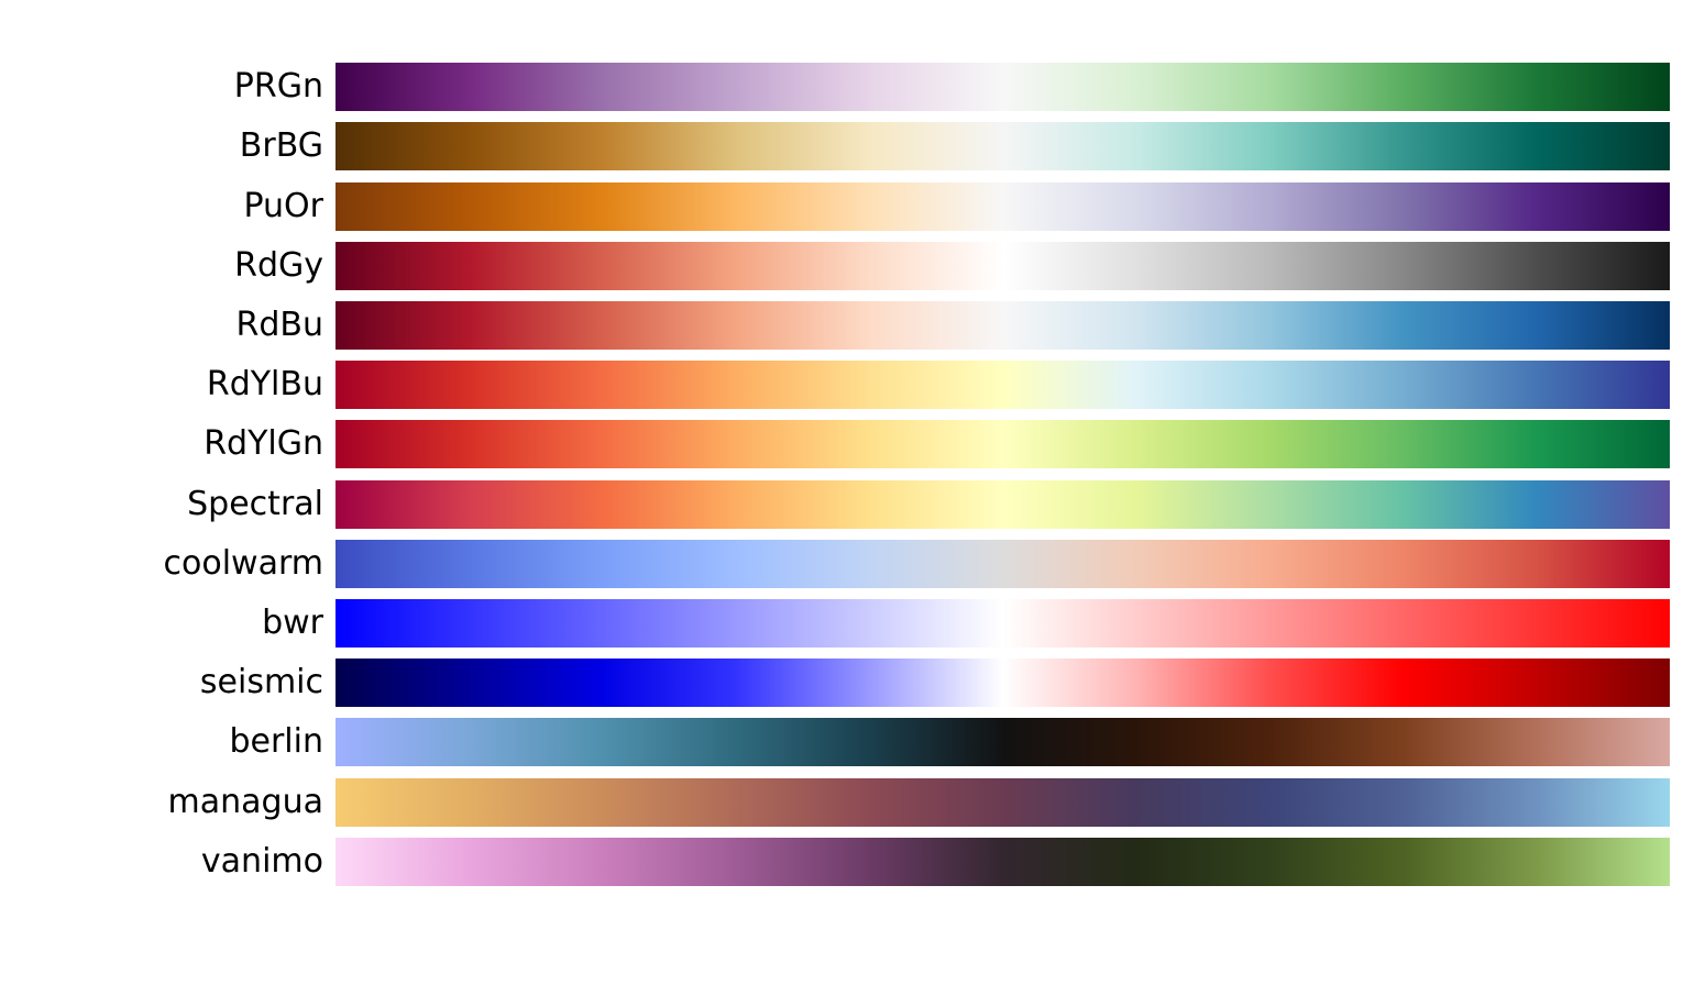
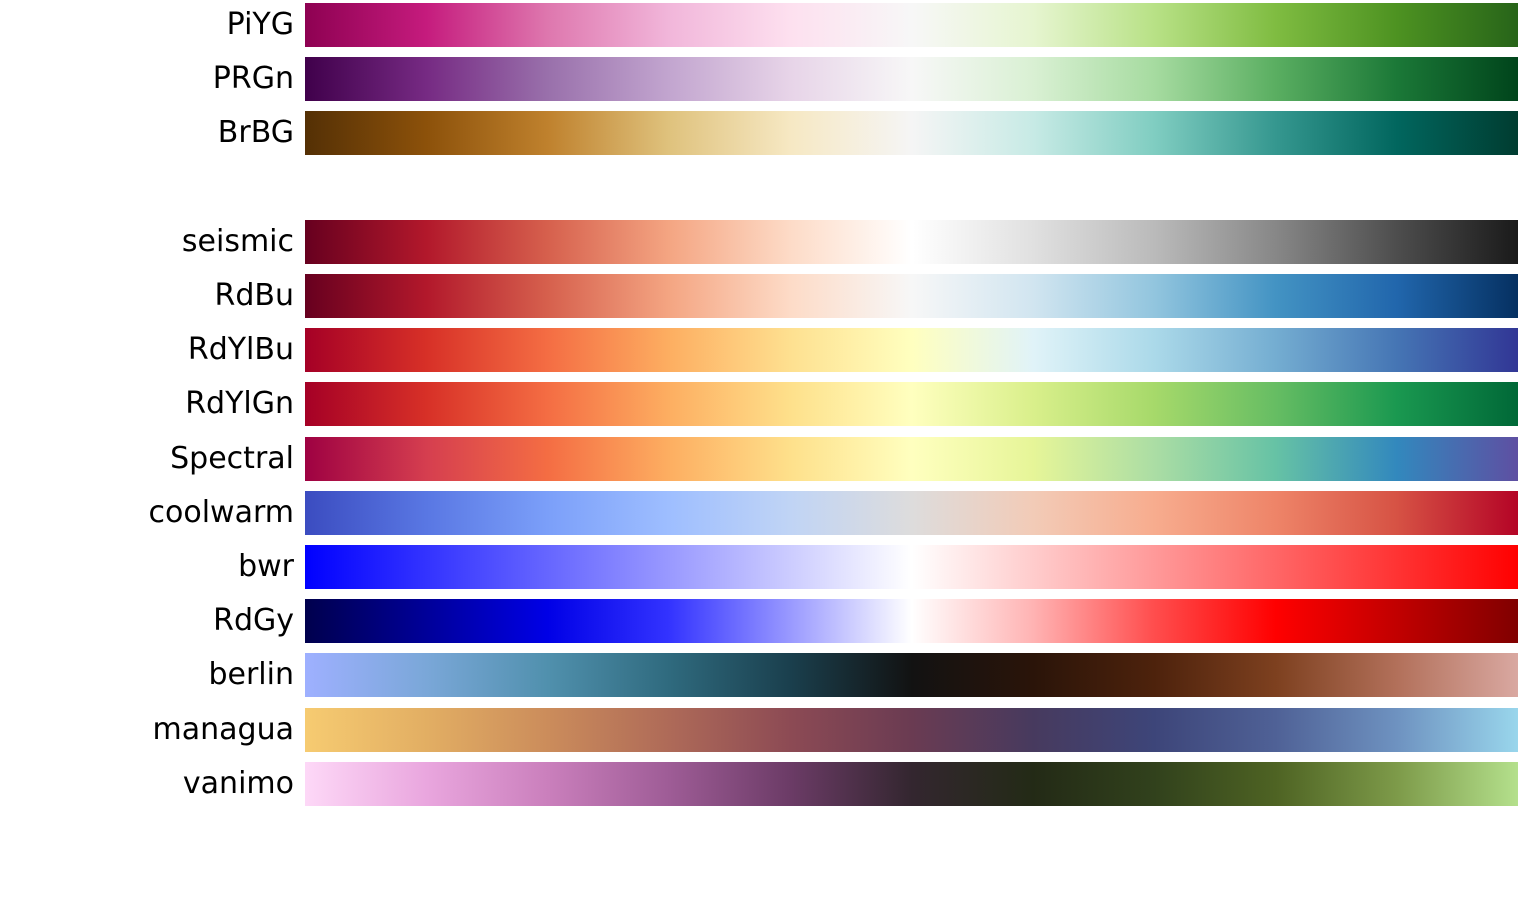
+ PiYG
  PRGn
  BrBG
- PuOr
- RdGy
+ seismic
  RdBu
  RdYlBu
  RdYlGn
  Spectral
  coolwarm
  bwr
- seismic
+ RdGy
  berlin
  managua
  vanimo
